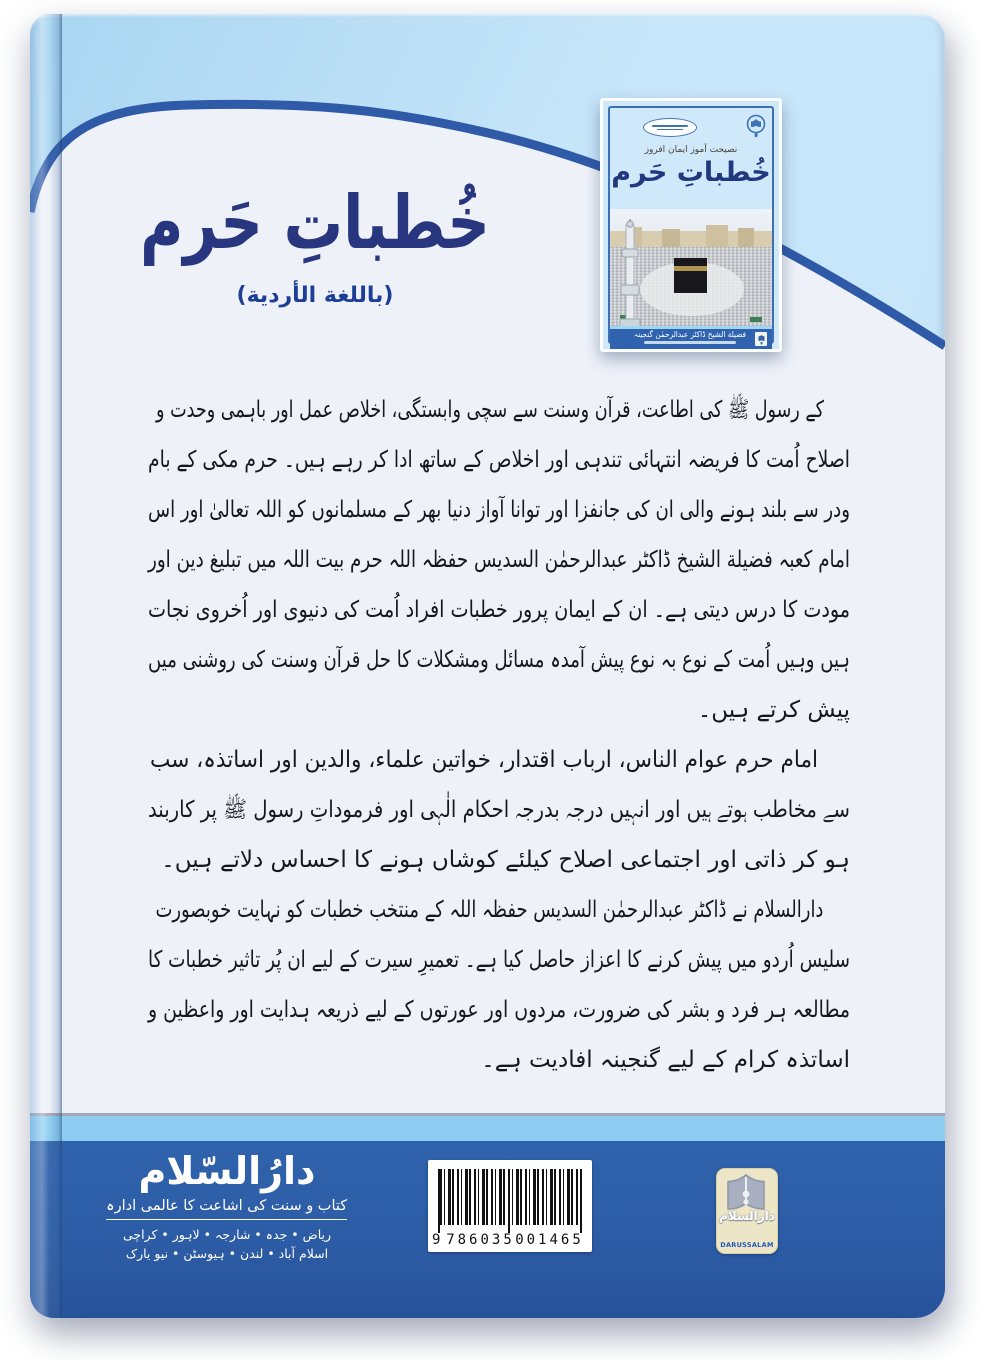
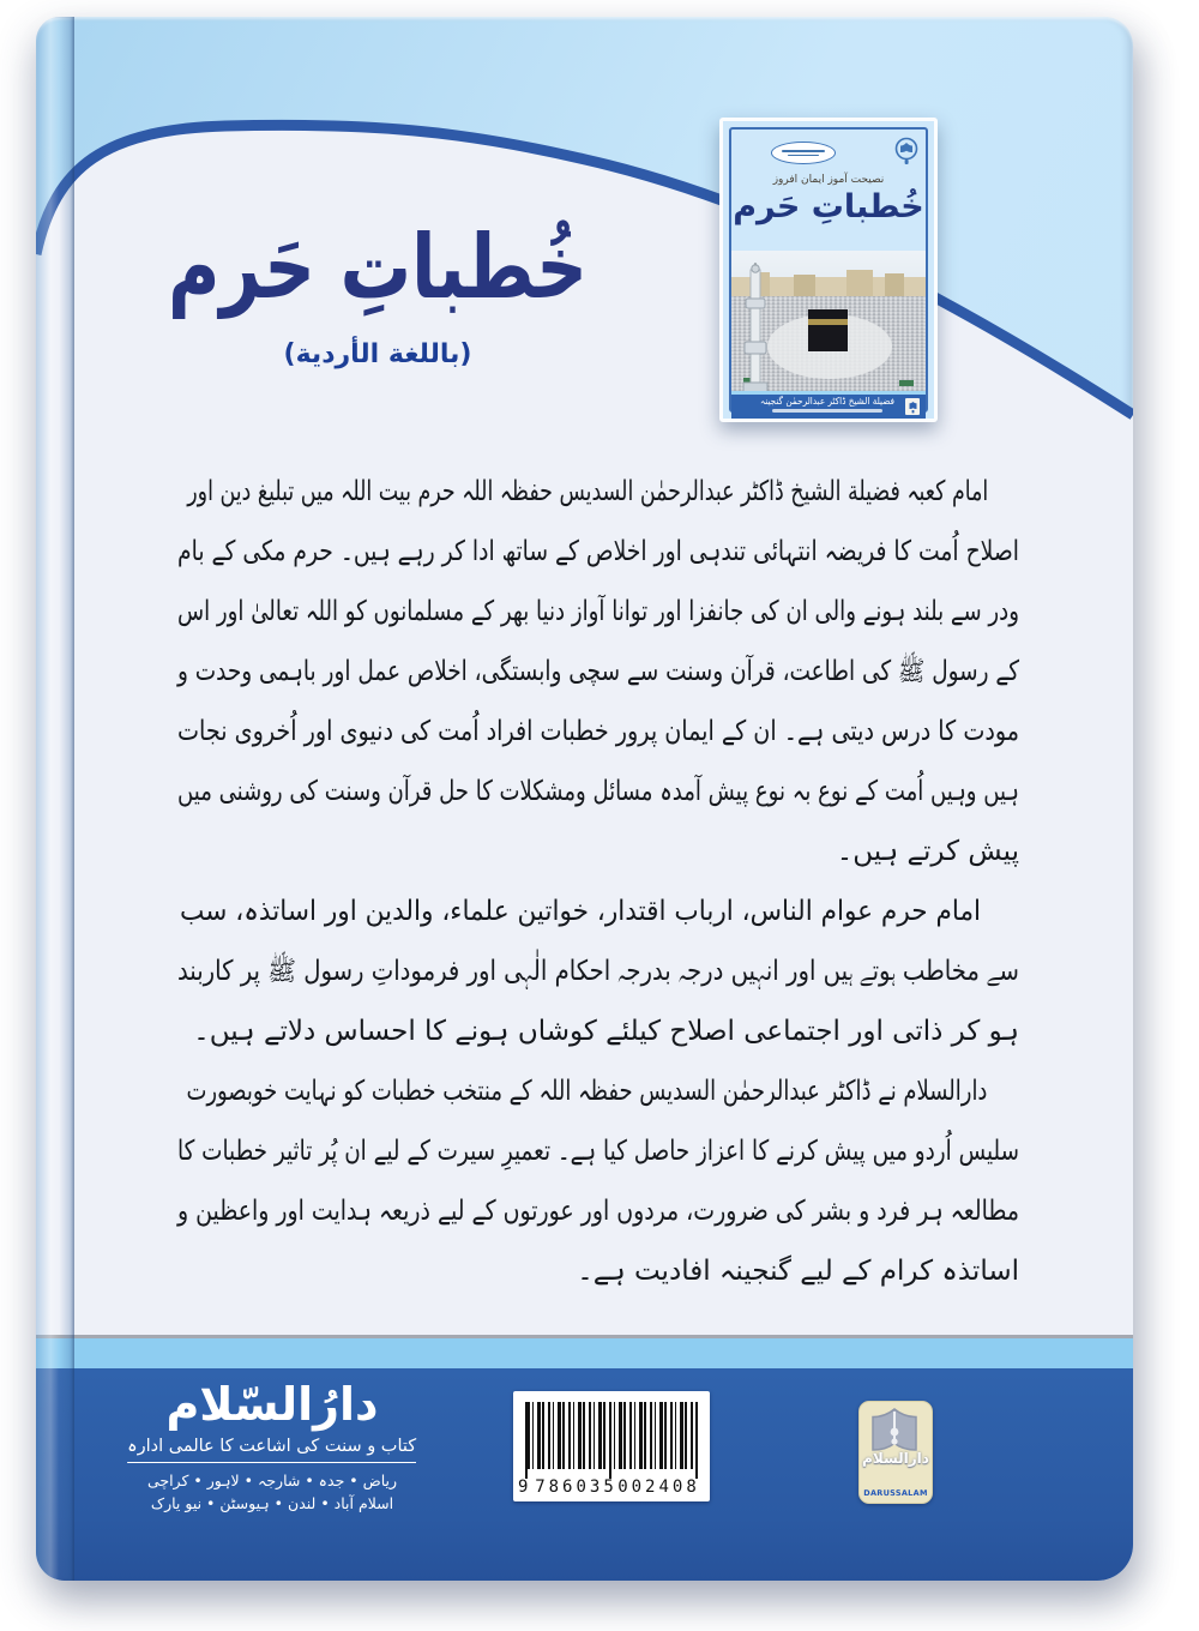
  خُطباتِ حَرم
  (باللغة الأردية)
  نصیحت آموز ایمان افروز
  خُطباتِ حَرم
  فضیلة الشیخ ڈاکٹر عبدالرحمٰن گنجینہ
- کے رسول ﷺ کی اطاعت، قرآن وسنت سے سچی وابستگی، اخلاص عمل اور باہمی وحدت و
+ امام کعبہ فضیلة الشیخ ڈاکٹر عبدالرحمٰن السدیس حفظہ اللہ حرم بیت اللہ میں تبلیغ دین اور
  اصلاح اُمت کا فریضہ انتہائی تندہی اور اخلاص کے ساتھ ادا کر رہے ہیں۔ حرم مکی کے بام
  ودر سے بلند ہونے والی ان کی جانفزا اور توانا آواز دنیا بھر کے مسلمانوں کو اللہ تعالیٰ اور اس
- امام کعبہ فضیلة الشیخ ڈاکٹر عبدالرحمٰن السدیس حفظہ اللہ حرم بیت اللہ میں تبلیغ دین اور
+ کے رسول ﷺ کی اطاعت، قرآن وسنت سے سچی وابستگی، اخلاص عمل اور باہمی وحدت و
  مودت کا درس دیتی ہے۔ ان کے ایمان پرور خطبات افراد اُمت کی دنیوی اور اُخروی نجات
  ہیں وہیں اُمت کے نوع بہ نوع پیش آمدہ مسائل ومشکلات کا حل قرآن وسنت کی روشنی میں
  پیش کرتے ہیں۔
  امام حرم عوام الناس، ارباب اقتدار، خواتین علماء، والدین اور اساتذہ، سب
  سے مخاطب ہوتے ہیں اور انہیں درجہ بدرجہ احکام الٰہی اور فرموداتِ رسول ﷺ پر کاربند
  ہو کر ذاتی اور اجتماعی اصلاح کیلئے کوشاں ہونے کا احساس دلاتے ہیں۔
  دارالسلام نے ڈاکٹر عبدالرحمٰن السدیس حفظہ اللہ کے منتخب خطبات کو نہایت خوبصورت
  سلیس اُردو میں پیش کرنے کا اعزاز حاصل کیا ہے۔ تعمیرِ سیرت کے لیے ان پُر تاثیر خطبات کا
  مطالعہ ہر فرد و بشر کی ضرورت، مردوں اور عورتوں کے لیے ذریعہ ہدایت اور واعظین و
  اساتذہ کرام کے لیے گنجینہ افادیت ہے۔
  دارُالسّلام
  کتاب و سنت کی اشاعت کا عالمی ادارہ
  ریاض • جدہ • شارجہ • لاہور • کراچی
  اسلام آباد • لندن • ہیوسٹن • نیو یارک
  9
  786035
- 001465
+ 002408
  دارالسلام
  DARUSSALAM
